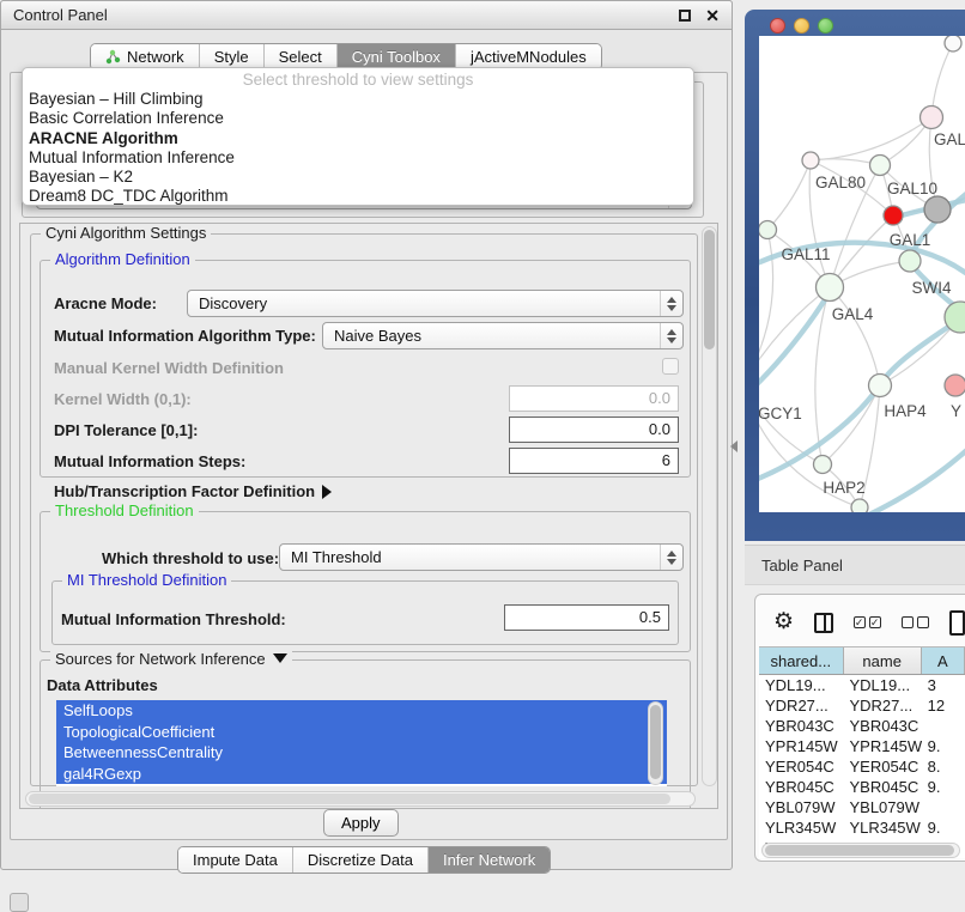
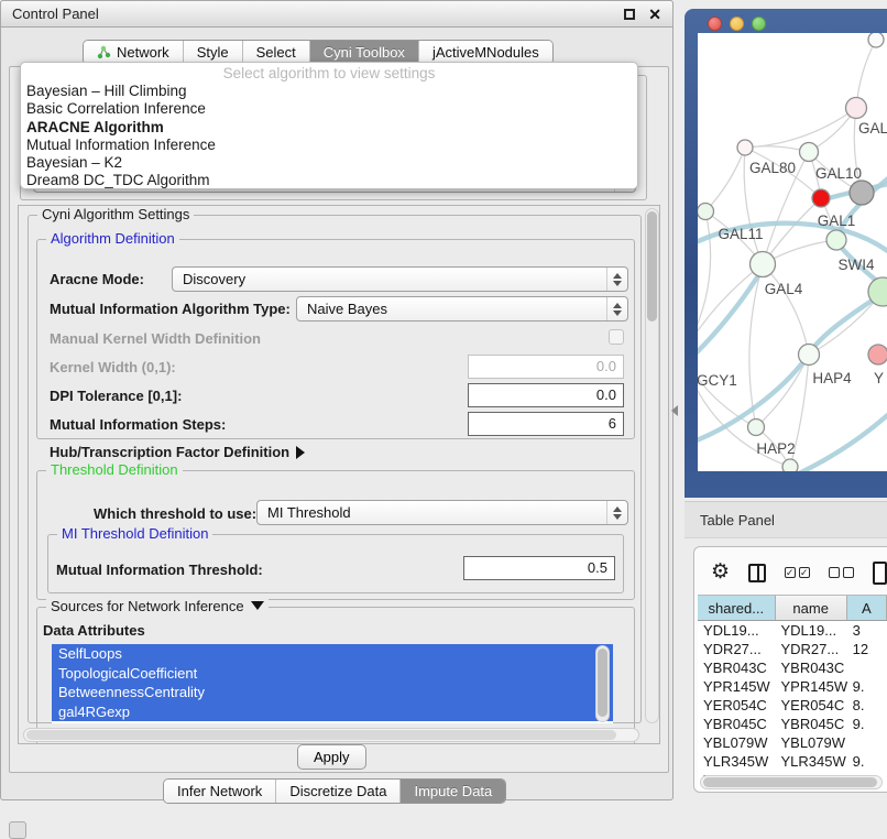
  Control Panel
  ✕
  Network
  Style
  Select
  Cyni Toolbox
  jActiveMNodules
- Select threshold to view settings
+ Select algorithm to view settings
  Bayesian – Hill Climbing
  Basic Correlation Inference
  ARACNE Algorithm
  Mutual Information Inference
  Bayesian – K2
  Dream8 DC_TDC Algorithm
  Cyni Algorithm Settings
  Algorithm Definition
  Aracne Mode:
  Discovery
  Mutual Information Algorithm Type:
  Naive Bayes
  Manual Kernel Width Definition
  Kernel Width (0,1):
  0.0
  DPI Tolerance [0,1]:
  0.0
  Mutual Information Steps:
  6
  Hub/Transcription Factor Definition
  Threshold Definition
  Which threshold to use:
  MI Threshold
  MI Threshold Definition
  Mutual Information Threshold:
  0.5
  Sources for Network Inference
  Data Attributes
  SelfLoops
  TopologicalCoefficient
  BetweennessCentrality
  gal4RGexp
  Apply
- Impute Data
+ Infer Network
  Discretize Data
- Infer Network
+ Impute Data
  GAL
  GAL80
  GAL10
  GAL11
  GAL1
  SWI4
  GAL4
  GCY1
  HAP4
  Y
  HAP2
  Table Panel
  ⚙
  ✓
  ✓
  shared...
  name
  A
  YDL19...
  YDL19...
  3
  YDR27...
  YDR27...
  12
  YBR043C
  YBR043C
  YPR145W
  YPR145W
  9.
  YER054C
  YER054C
  8.
  YBR045C
  YBR045C
  9.
  YBL079W
  YBL079W
  YLR345W
  YLR345W
  9.
